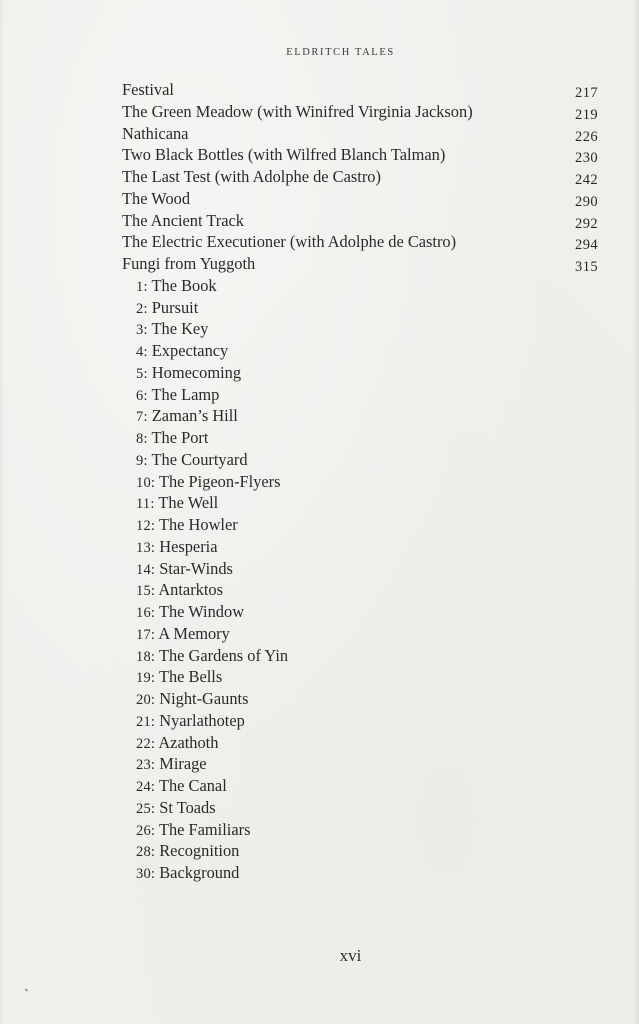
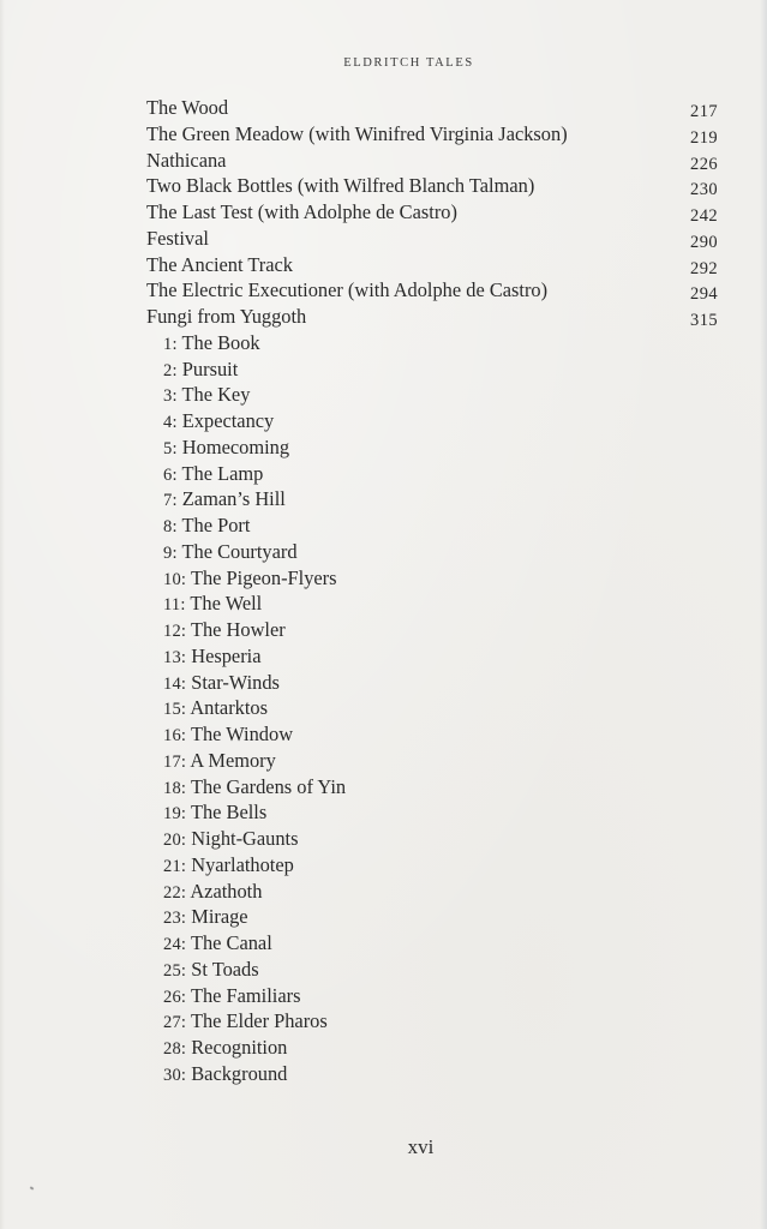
  ELDRITCH TALES
- Festival
+ The Wood
  217
  The Green Meadow (with Winifred Virginia Jackson)
  219
  Nathicana
  226
  Two Black Bottles (with Wilfred Blanch Talman)
  230
  The Last Test (with Adolphe de Castro)
  242
- The Wood
+ Festival
  290
  The Ancient Track
  292
  The Electric Executioner (with Adolphe de Castro)
  294
  Fungi from Yuggoth
  315
  1: The Book
  2: Pursuit
  3: The Key
  4: Expectancy
  5: Homecoming
  6: The Lamp
  7: Zaman’s Hill
  8: The Port
  9: The Courtyard
  10: The Pigeon-Flyers
  11: The Well
  12: The Howler
  13: Hesperia
  14: Star-Winds
  15: Antarktos
  16: The Window
  17: A Memory
  18: The Gardens of Yin
  19: The Bells
  20: Night-Gaunts
  21: Nyarlathotep
  22: Azathoth
  23: Mirage
  24: The Canal
  25: St Toads
  26: The Familiars
+ 27: The Elder Pharos
  28: Recognition
  30: Background
  xvi
